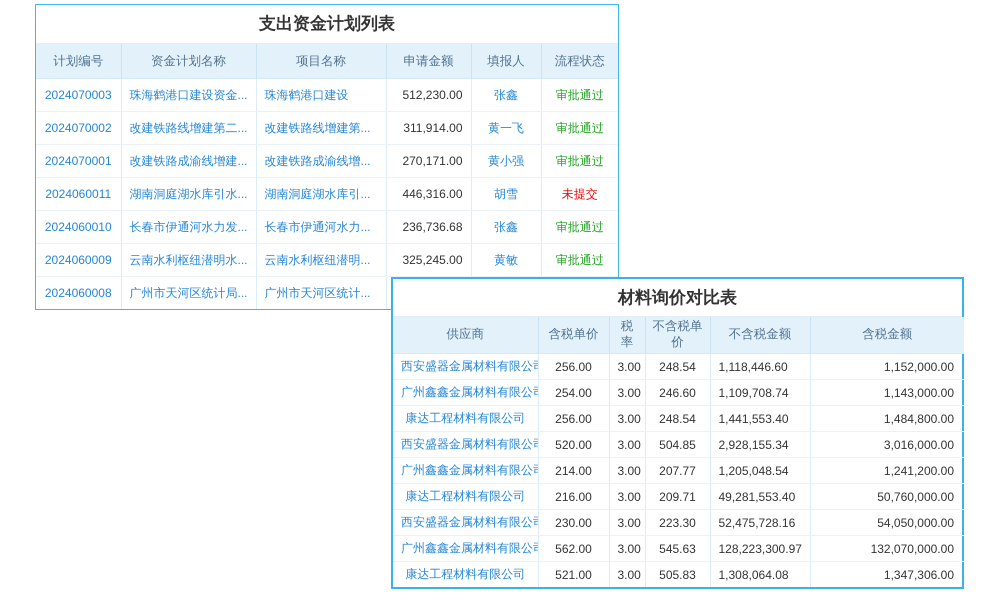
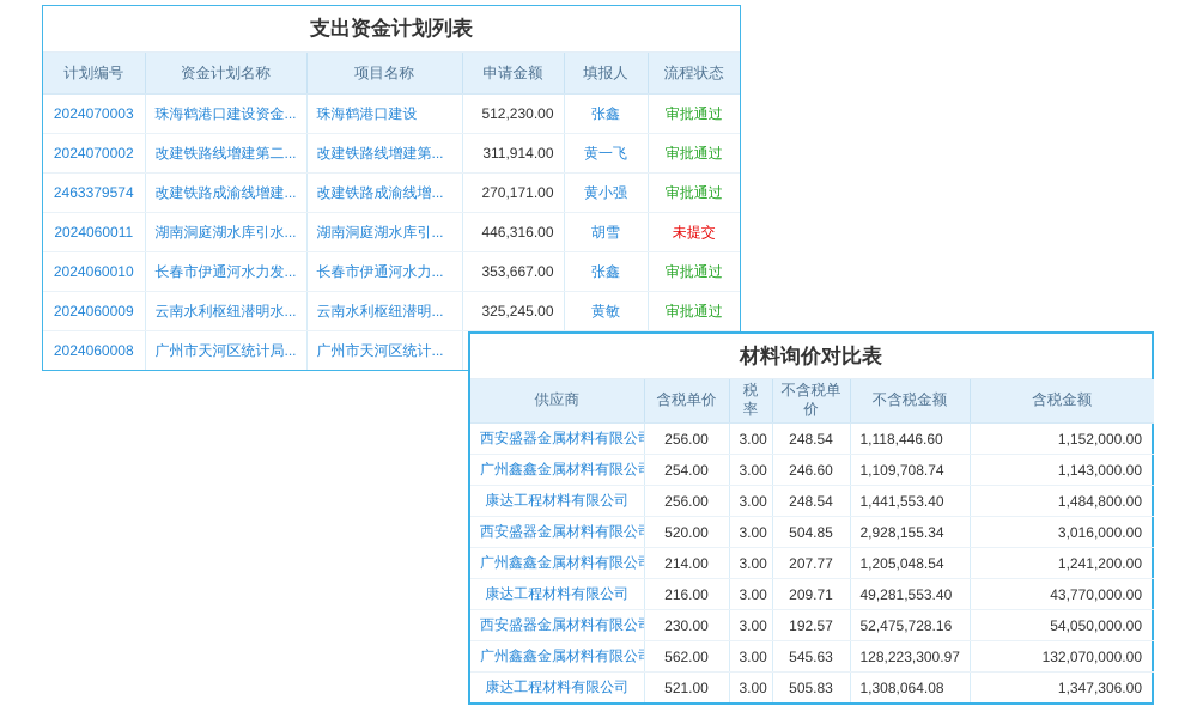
  支出资金计划列表
  计划编号	资金计划名称	项目名称	申请金额	填报人	流程状态
  2024070003	珠海鹤港口建设资金...	珠海鹤港口建设	512,230.00	张鑫	审批通过
  2024070002	改建铁路线增建第二...	改建铁路线增建第...	311,914.00	黄一飞	审批通过
- 2024070001	改建铁路成渝线增建...	改建铁路成渝线增...	270,171.00	黄小强	审批通过
+ 2463379574	改建铁路成渝线增建...	改建铁路成渝线增...	270,171.00	黄小强	审批通过
  2024060011	湖南洞庭湖水库引水...	湖南洞庭湖水库引...	446,316.00	胡雪	未提交
- 2024060010	长春市伊通河水力发...	长春市伊通河水力...	236,736.68	张鑫	审批通过
+ 2024060010	长春市伊通河水力发...	长春市伊通河水力...	353,667.00	张鑫	审批通过
  2024060009	云南水利枢纽潜明水...	云南水利枢纽潜明...	325,245.00	黄敏	审批通过
  2024060008	广州市天河区统计局...	广州市天河区统计...
  材料询价对比表
  供应商	含税单价	税率	不含税单价	不含税金额	含税金额
  西安盛器金属材料有限公	256.00	3.00	248.54	1,118,446.60	1,152,000.00
  广州鑫鑫金属材料有限公	254.00	3.00	246.60	1,109,708.74	1,143,000.00
  康达工程材料有限公司	256.00	3.00	248.54	1,441,553.40	1,484,800.00
  西安盛器金属材料有限公	520.00	3.00	504.85	2,928,155.34	3,016,000.00
  广州鑫鑫金属材料有限公	214.00	3.00	207.77	1,205,048.54	1,241,200.00
- 康达工程材料有限公司	216.00	3.00	209.71	49,281,553.40	50,760,000.00
+ 康达工程材料有限公司	216.00	3.00	209.71	49,281,553.40	43,770,000.00
- 西安盛器金属材料有限公	230.00	3.00	223.30	52,475,728.16	54,050,000.00
+ 西安盛器金属材料有限公	230.00	3.00	192.57	52,475,728.16	54,050,000.00
  广州鑫鑫金属材料有限公	562.00	3.00	545.63	128,223,300.97	132,070,000.00
  康达工程材料有限公司	521.00	3.00	505.83	1,308,064.08	1,347,306.00
